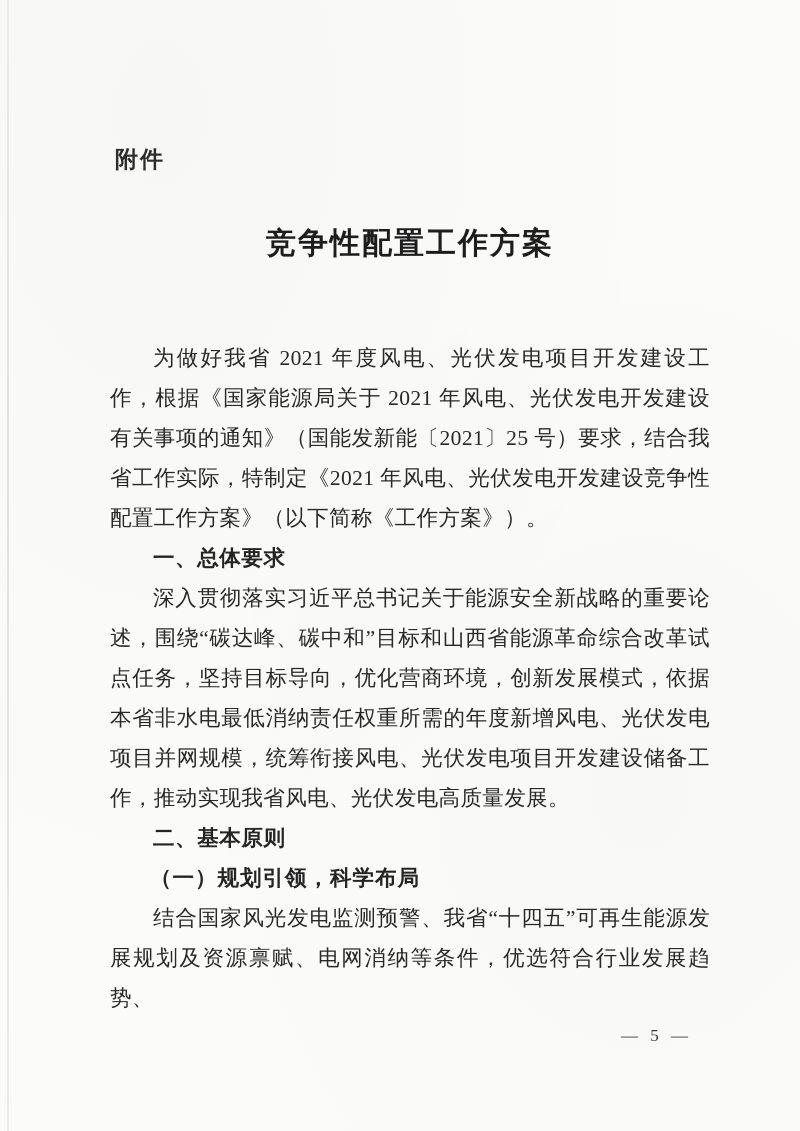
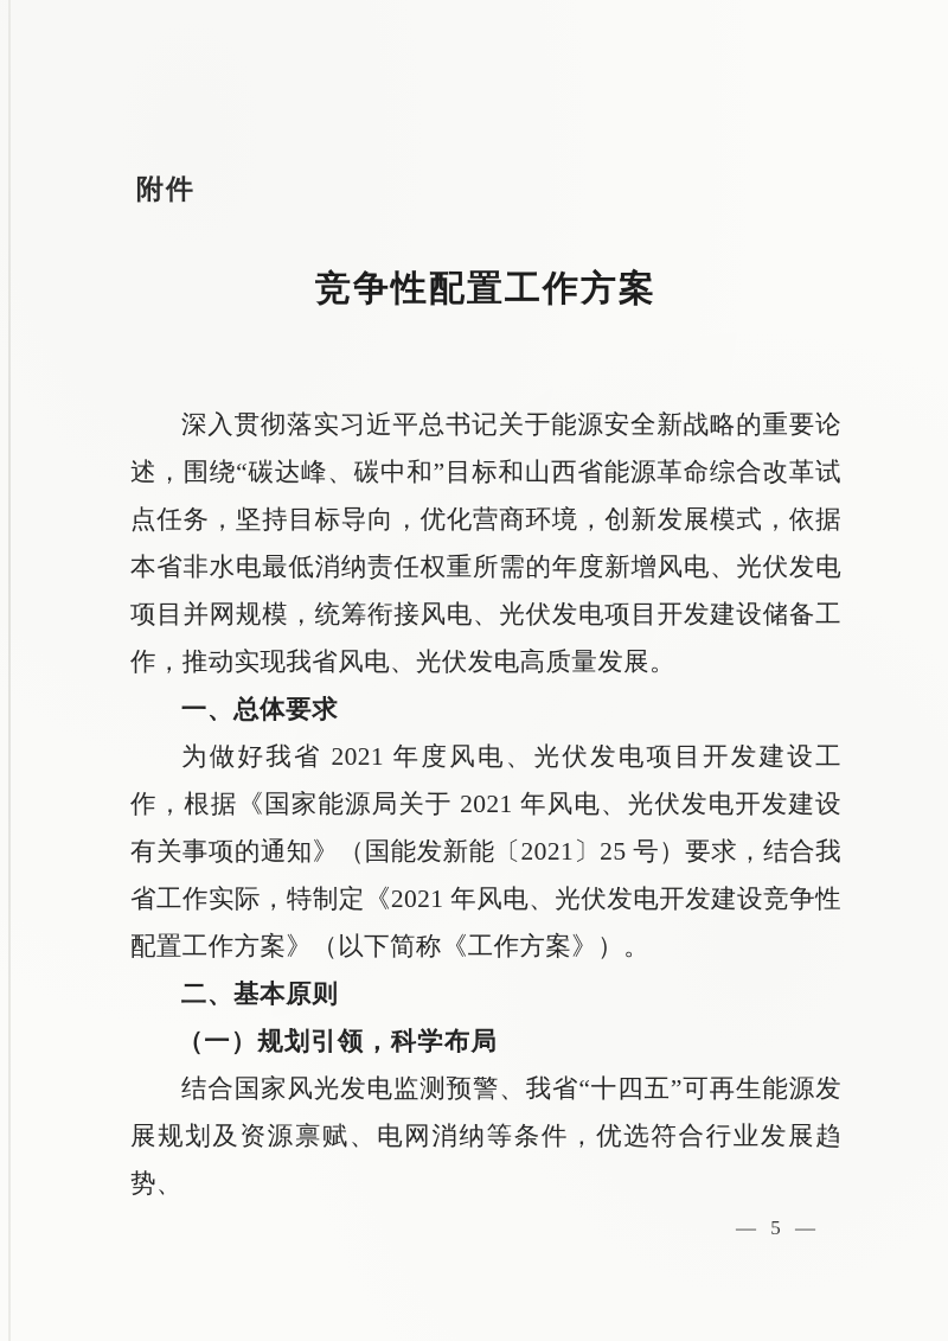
  附件
  竞争性配置工作方案
- 为做好我省 2021 年度风电、光伏发电项目开发建设工作，根据《国家能源局关于 2021 年风电、光伏发电开发建设有关事项的通知》（国能发新能〔2021〕25 号）要求，结合我省工作实际，特制定《2021 年风电、光伏发电开发建设竞争性配置工作方案》（以下简称《工作方案》）。
+ 深入贯彻落实习近平总书记关于能源安全新战略的重要论述，围绕“碳达峰、碳中和”目标和山西省能源革命综合改革试点任务，坚持目标导向，优化营商环境，创新发展模式，依据本省非水电最低消纳责任权重所需的年度新增风电、光伏发电项目并网规模，统筹衔接风电、光伏发电项目开发建设储备工作，推动实现我省风电、光伏发电高质量发展。
  一、总体要求
- 深入贯彻落实习近平总书记关于能源安全新战略的重要论述，围绕“碳达峰、碳中和”目标和山西省能源革命综合改革试点任务，坚持目标导向，优化营商环境，创新发展模式，依据本省非水电最低消纳责任权重所需的年度新增风电、光伏发电项目并网规模，统筹衔接风电、光伏发电项目开发建设储备工作，推动实现我省风电、光伏发电高质量发展。
+ 为做好我省 2021 年度风电、光伏发电项目开发建设工作，根据《国家能源局关于 2021 年风电、光伏发电开发建设有关事项的通知》（国能发新能〔2021〕25 号）要求，结合我省工作实际，特制定《2021 年风电、光伏发电开发建设竞争性配置工作方案》（以下简称《工作方案》）。
  二、基本原则
  （一）规划引领，科学布局
  结合国家风光发电监测预警、我省“十四五”可再生能源发展规划及资源禀赋、电网消纳等条件，优选符合行业发展趋势、
  — 5 —
